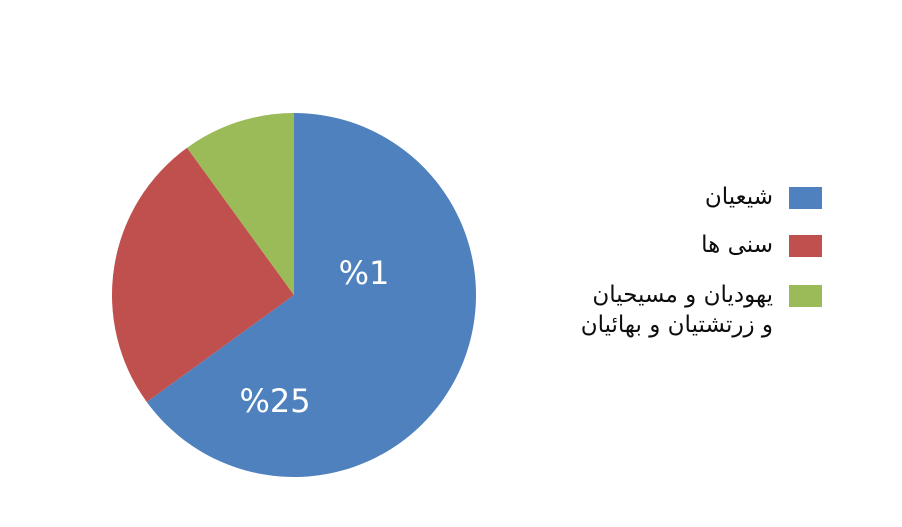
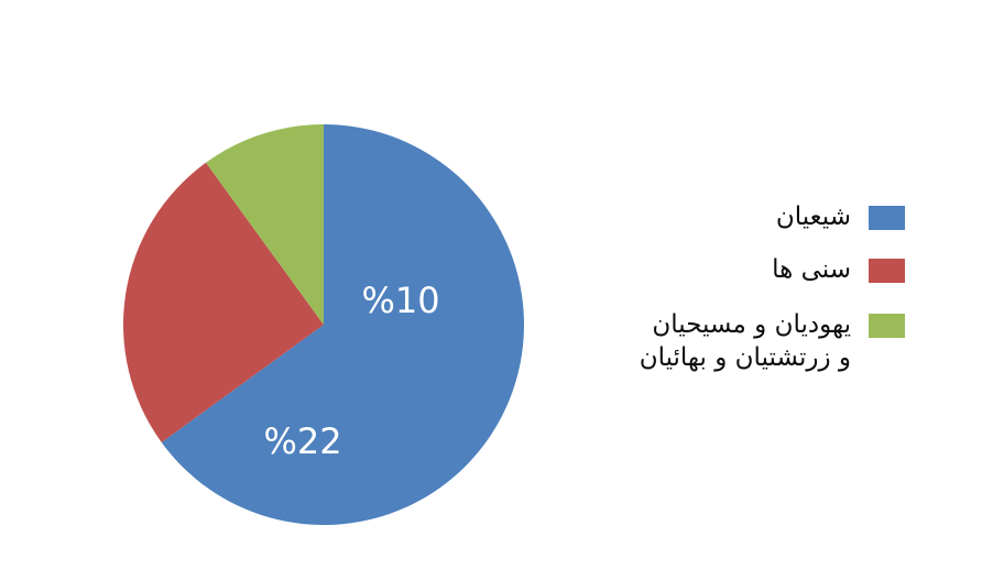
- %25
+ %22
- %1
+ %10
  شیعیان
  سنی ها
  یهودیان و مسیحیان
  و زرتشتیان و بهائیان
